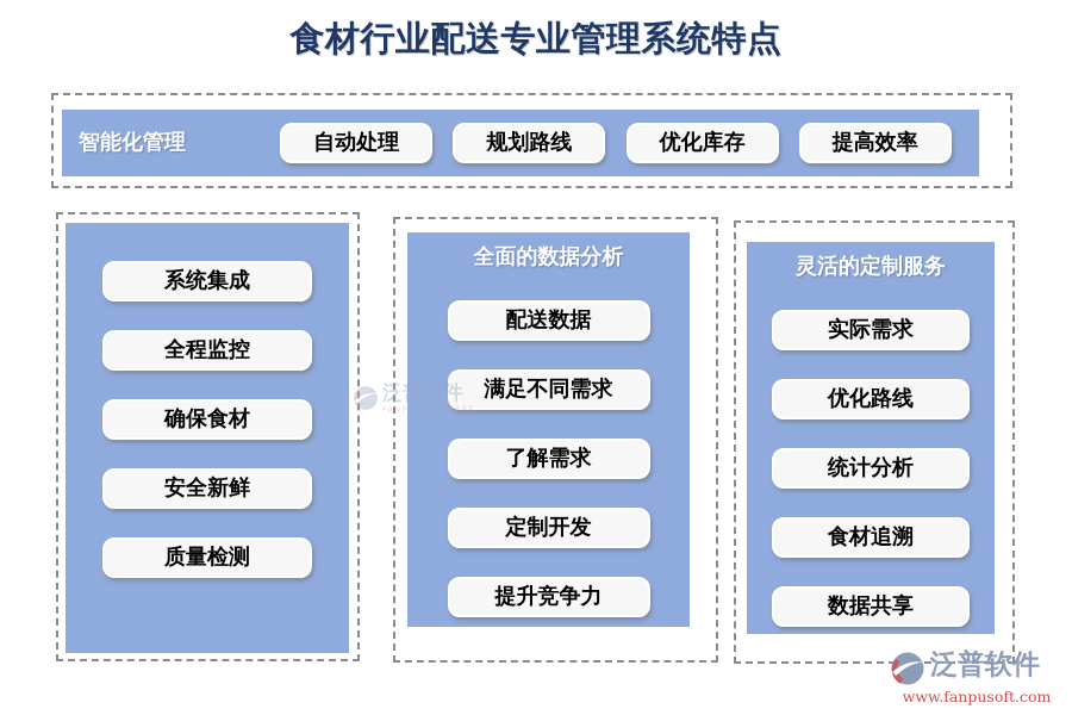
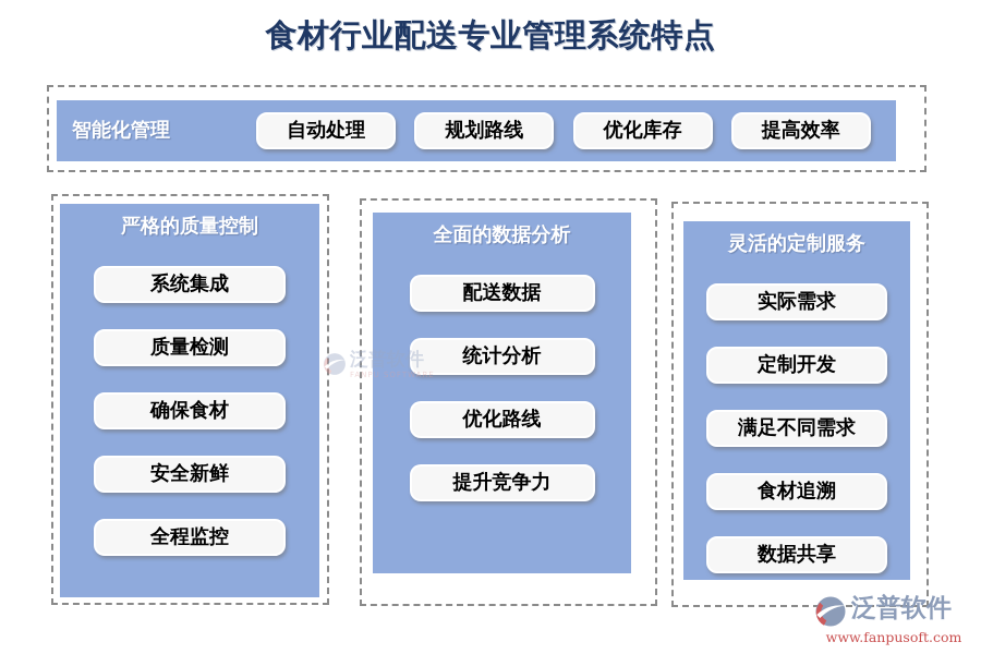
  食材行业配送专业管理系统特点
  智能化管理
  自动处理
  规划路线
  优化库存
  提高效率
+ 严格的质量控制
  系统集成
- 全程监控
+ 质量检测
  确保食材
  安全新鲜
- 质量检测
+ 全程监控
  全面的数据分析
  配送数据
- 满足不同需求
+ 统计分析
- 了解需求
- 定制开发
+ 优化路线
  提升竞争力
  灵活的定制服务
  实际需求
- 优化路线
+ 定制开发
- 统计分析
+ 满足不同需求
  食材追溯
  数据共享
  泛普软件
  FANPU SOFTWARE
  泛普软件
  www.fanpusoft.com
